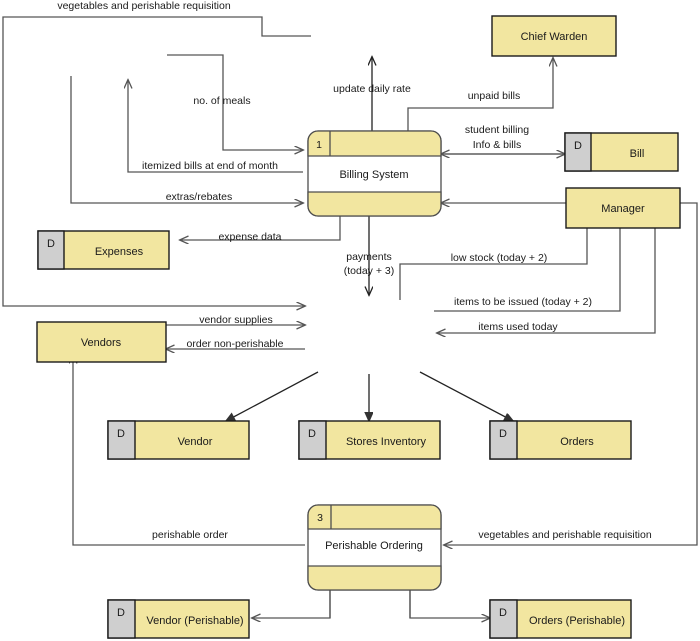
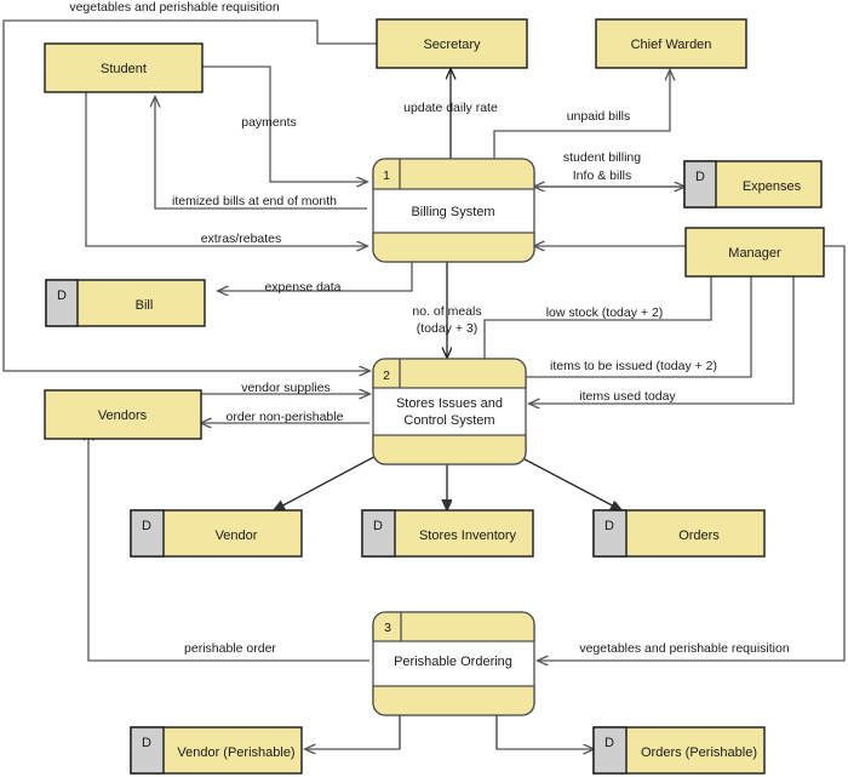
+ Student
+ Secretary
  Chief Warden
  Manager
  Vendors
  D
- Bill
+ Expenses
  D
- Expenses
+ Bill
  D
  Vendor
  D
  Stores Inventory
  D
  Orders
  D
  Vendor (Perishable)
  D
  Orders (Perishable)
  1
  Billing System
+ 2
+ Stores Issues and
+ Control System
  3
  Perishable Ordering
  vegetables and perishable requisition
- no. of meals
+ payments
  itemized bills at end of month
  extras/rebates
  update daily rate
  unpaid bills
  student billing
  Info & bills
  expense data
- payments
+ no. of meals
  (today + 3)
  low stock (today + 2)
  items to be issued (today + 2)
  items used today
  vendor supplies
  order non-perishable
  perishable order
  vegetables and perishable requisition
